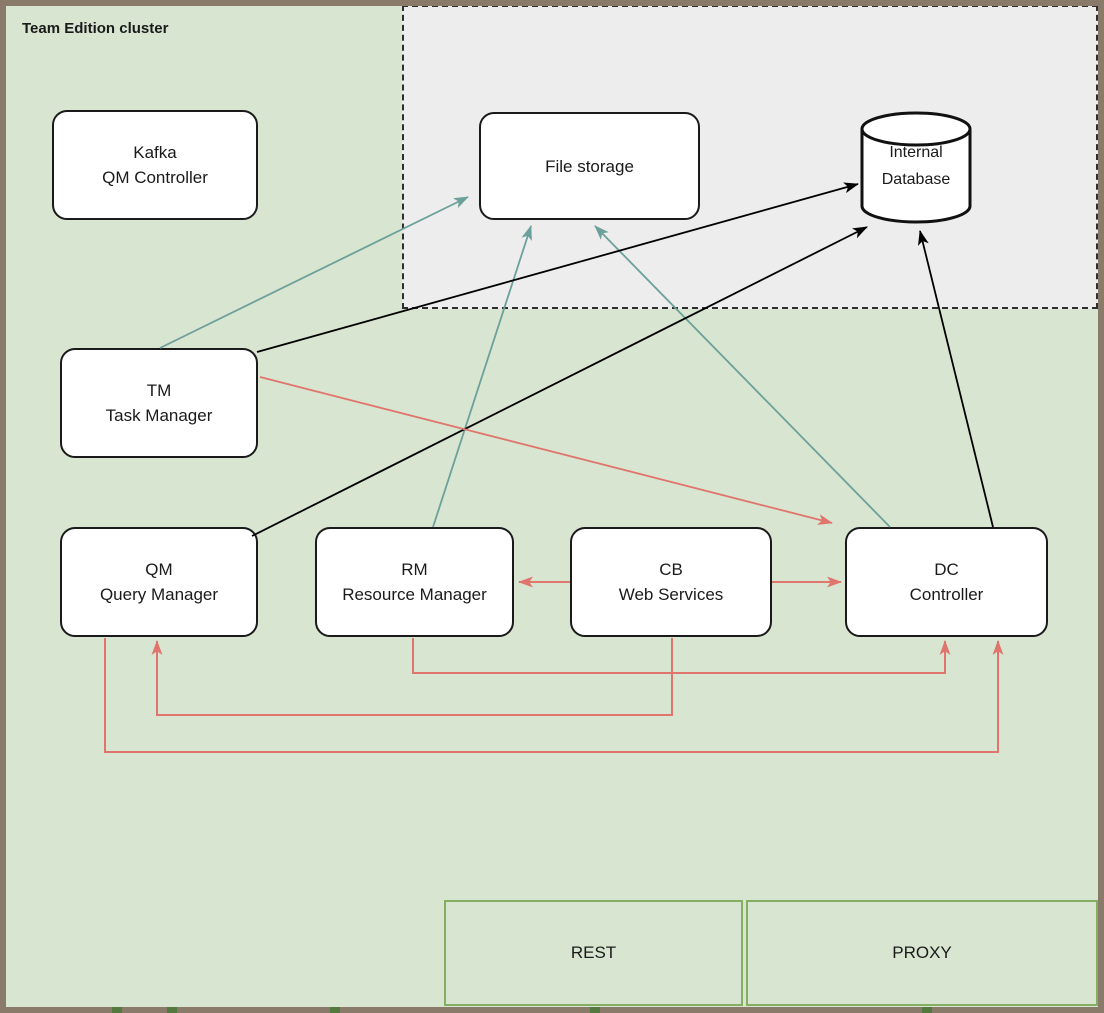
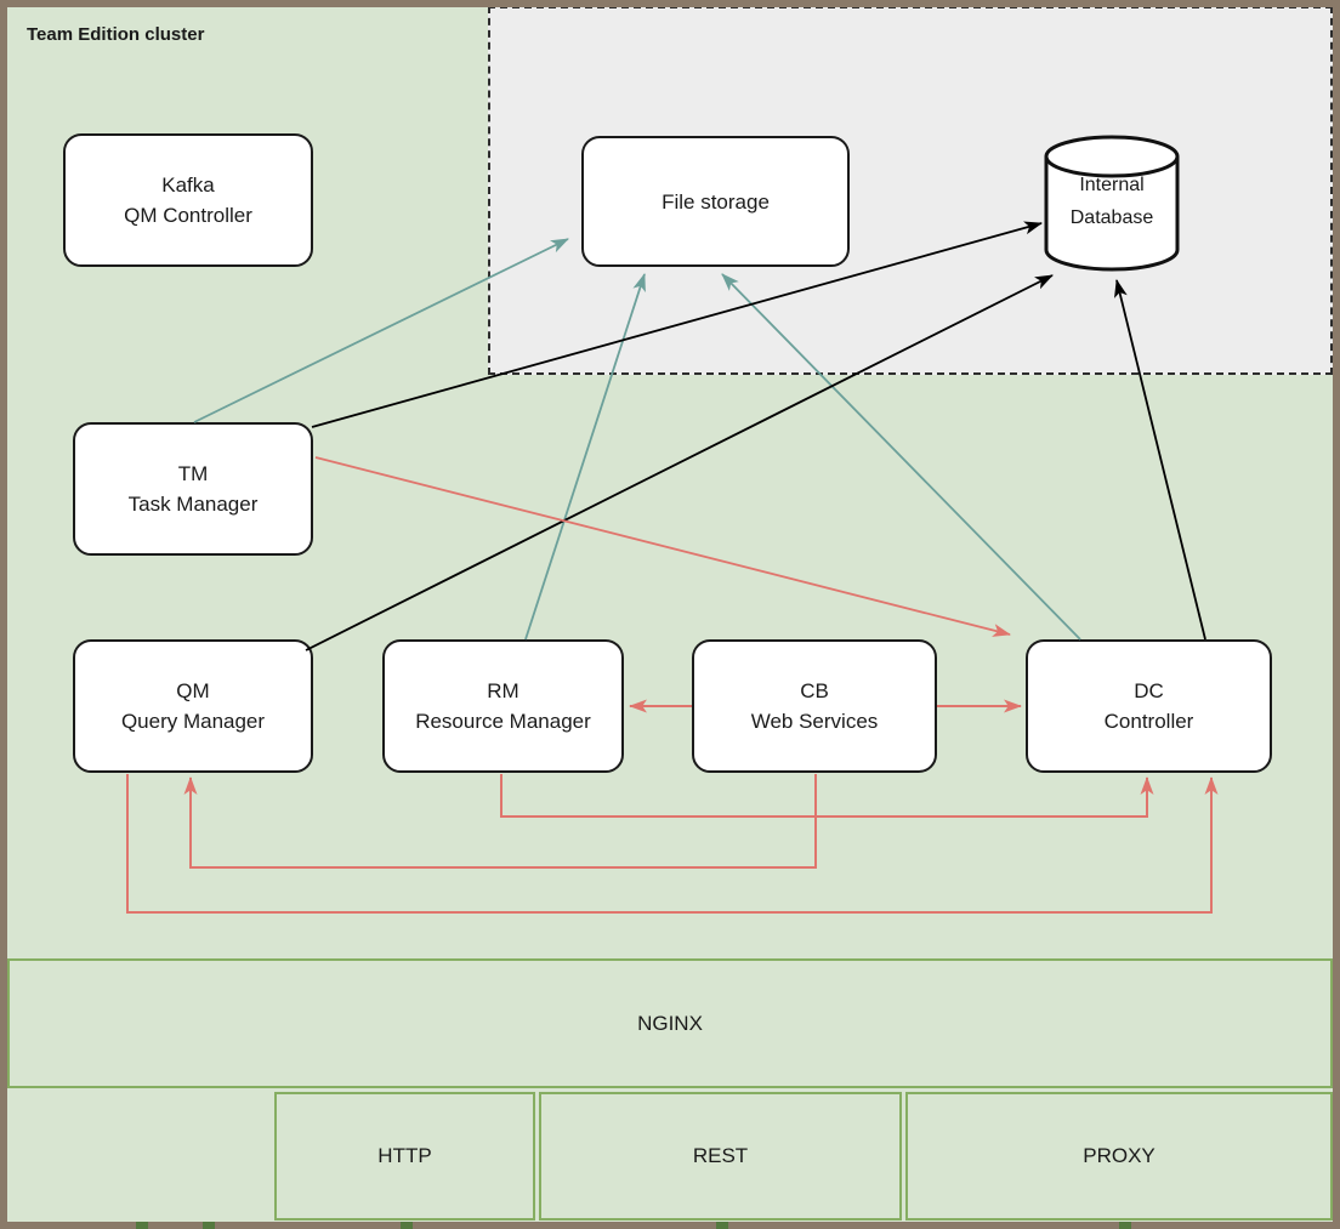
  Team Edition cluster
  Kafka
  QM Controller
  File storage
  Internal Database
  TM
  Task Manager
  QM
  Query Manager
  RM
  Resource Manager
  CB
  Web Services
  DC
  Controller
+ NGINX
+ HTTP
  REST
  PROXY
